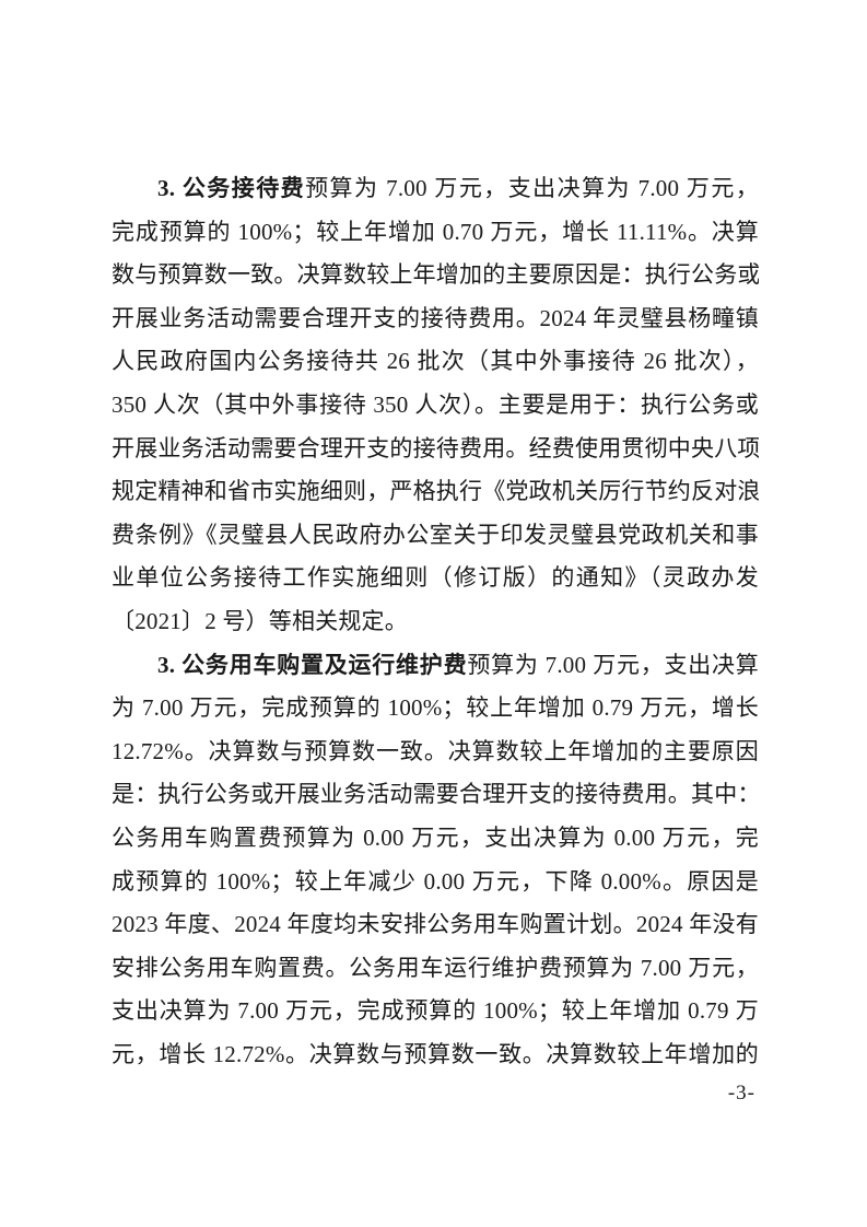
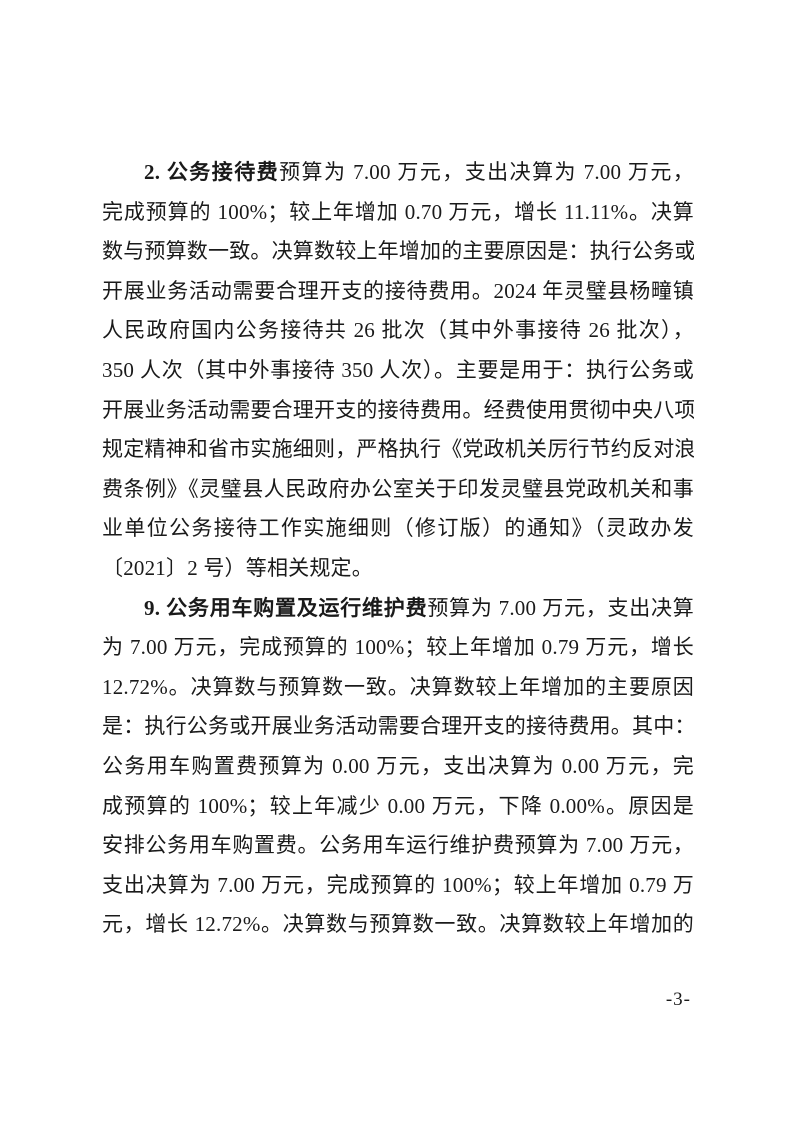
- 3. 公务接待费预算为 7.00 万元，支出决算为 7.00 万元，
+ 2. 公务接待费预算为 7.00 万元，支出决算为 7.00 万元，
  完成预算的 100%；较上年增加 0.70 万元，增长 11.11%。决算
  数与预算数一致。决算数较上年增加的主要原因是：执行公务或
  开展业务活动需要合理开支的接待费用。2024 年灵璧县杨疃镇
  人民政府国内公务接待共 26 批次（其中外事接待 26 批次），
  350 人次（其中外事接待 350 人次）。主要是用于：执行公务或
  开展业务活动需要合理开支的接待费用。经费使用贯彻中央八项
  规定精神和省市实施细则，严格执行《党政机关厉行节约反对浪
  费条例》《灵璧县人民政府办公室关于印发灵璧县党政机关和事
  业单位公务接待工作实施细则（修订版）的通知》（灵政办发
  〔2021〕2 号）等相关规定。
- 3. 公务用车购置及运行维护费预算为 7.00 万元，支出决算
+ 9. 公务用车购置及运行维护费预算为 7.00 万元，支出决算
  为 7.00 万元，完成预算的 100%；较上年增加 0.79 万元，增长
  12.72%。决算数与预算数一致。决算数较上年增加的主要原因
  是：执行公务或开展业务活动需要合理开支的接待费用。其中：
  公务用车购置费预算为 0.00 万元，支出决算为 0.00 万元，完
  成预算的 100%；较上年减少 0.00 万元，下降 0.00%。原因是
- 2023 年度、2024 年度均未安排公务用车购置计划。2024 年没有
  安排公务用车购置费。公务用车运行维护费预算为 7.00 万元，
  支出决算为 7.00 万元，完成预算的 100%；较上年增加 0.79 万
  元，增长 12.72%。决算数与预算数一致。决算数较上年增加的
  -3-
